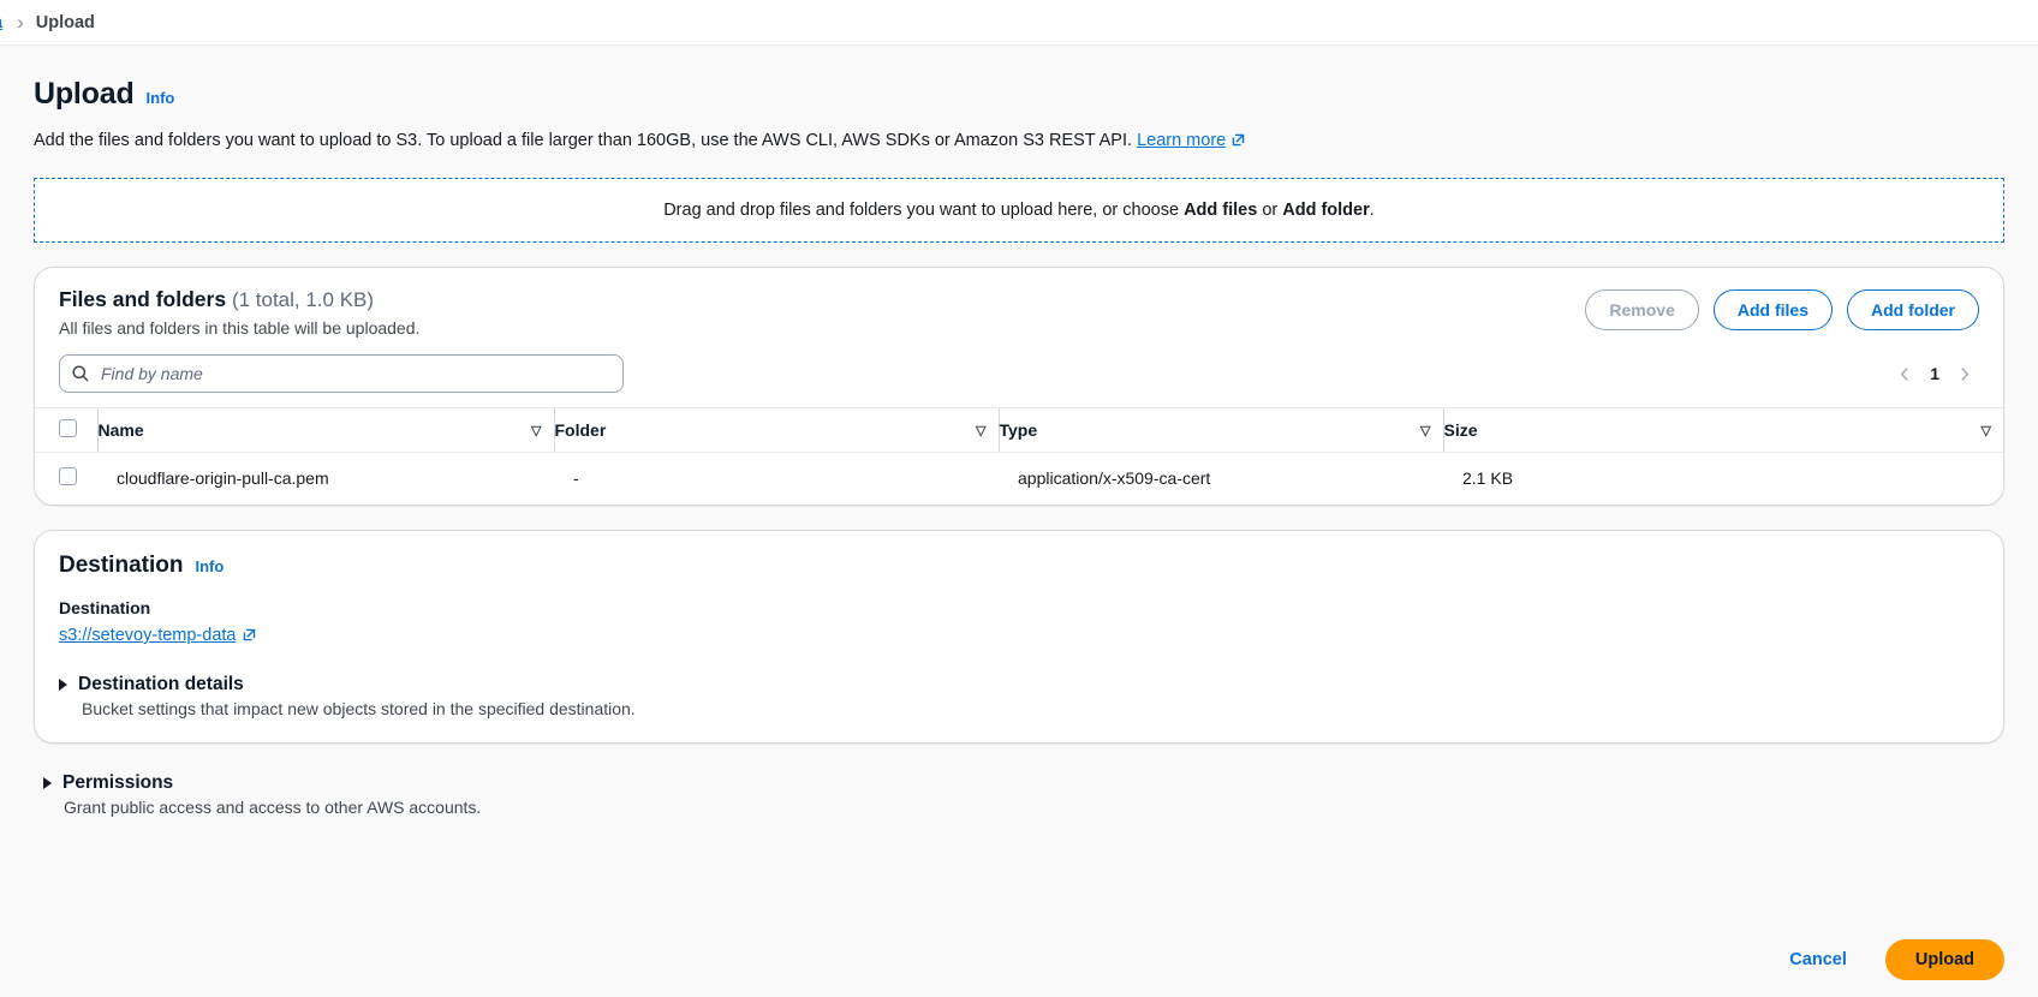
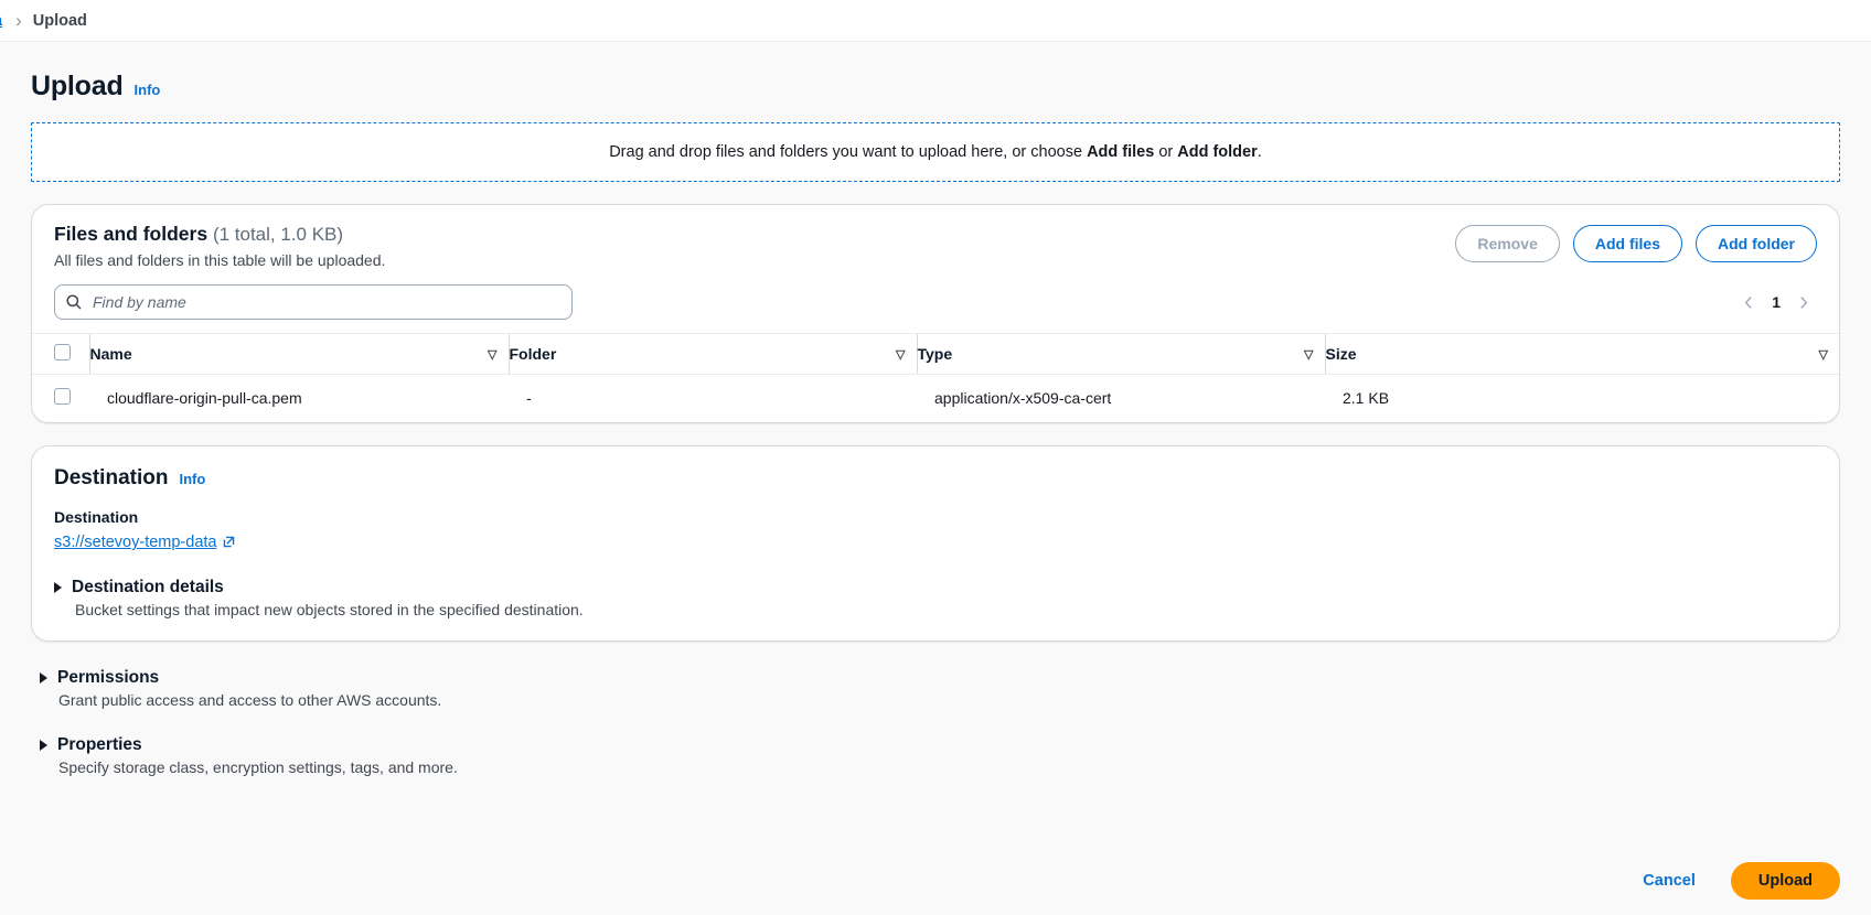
  ›
  Upload
  Upload
  Info
- Add the files and folders you want to upload to S3. To upload a file larger than 160GB, use the AWS CLI, AWS SDKs or Amazon S3 REST API. Learn more
  Drag and drop files and folders you want to upload here, or choose Add files or Add folder.
  Files and folders (1 total, 1.0 KB)
  All files and folders in this table will be uploaded.
  Remove
  Add files
  Add folder
  Find by name
  1
  	Name ▽	Folder ▽	Type ▽	Size ▽
  	cloudflare-origin-pull-ca.pem	-	application/x-x509-ca-cert	2.1 KB
  Destination
  Info
  Destination
  s3://setevoy-temp-data
  Destination details
  Bucket settings that impact new objects stored in the specified destination.
  Permissions
  Grant public access and access to other AWS accounts.
+ Properties
+ Specify storage class, encryption settings, tags, and more.
  Cancel
  Upload
